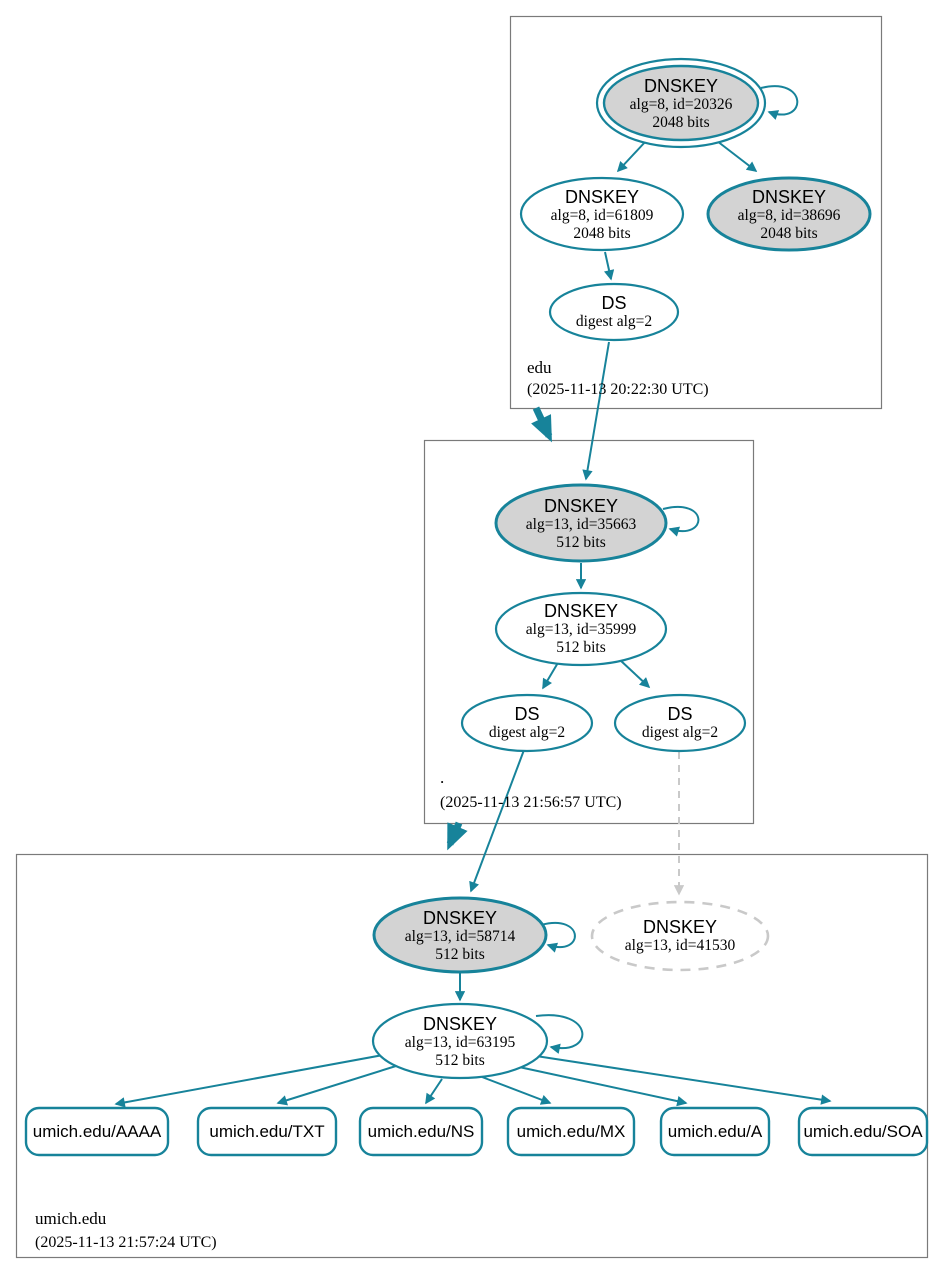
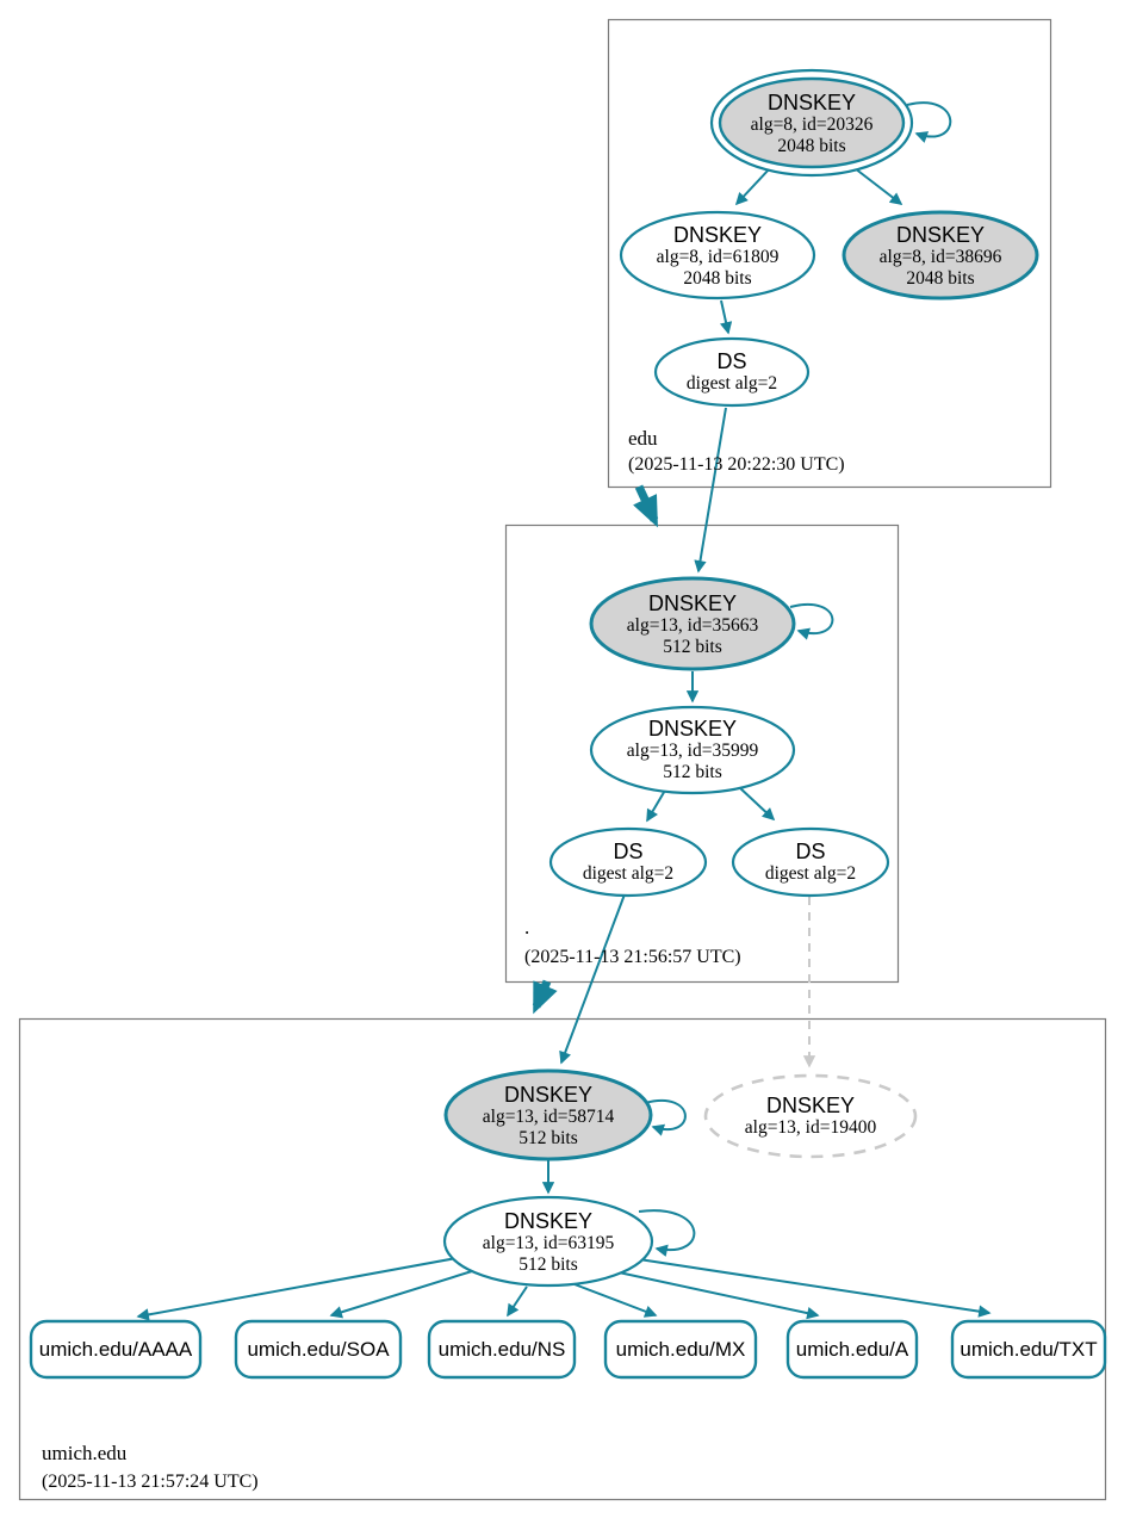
  DNSKEY
  alg=8, id=20326
  2048 bits
  DNSKEY
  alg=8, id=61809
  2048 bits
  DNSKEY
  alg=8, id=38696
  2048 bits
  DS
  digest alg=2
  DNSKEY
  alg=13, id=35663
  512 bits
  DNSKEY
  alg=13, id=35999
  512 bits
  DS
  digest alg=2
  DS
  digest alg=2
  DNSKEY
  alg=13, id=58714
  512 bits
  DNSKEY
- alg=13, id=41530
+ alg=13, id=19400
  DNSKEY
  alg=13, id=63195
  512 bits
  umich.edu/AAAA
- umich.edu/TXT
+ umich.edu/SOA
  umich.edu/NS
  umich.edu/MX
  umich.edu/A
- umich.edu/SOA
+ umich.edu/TXT
  edu
  (2025-11-13 20:22:30 UTC)
  .
  (2025-11-13 21:56:57 UTC)
  umich.edu
  (2025-11-13 21:57:24 UTC)
